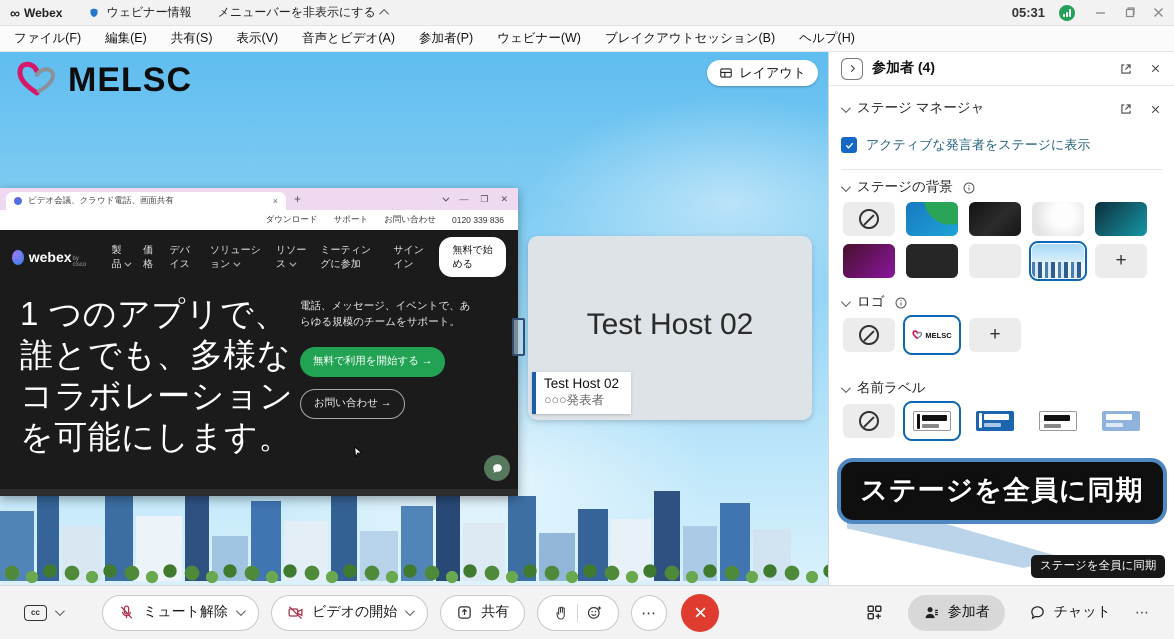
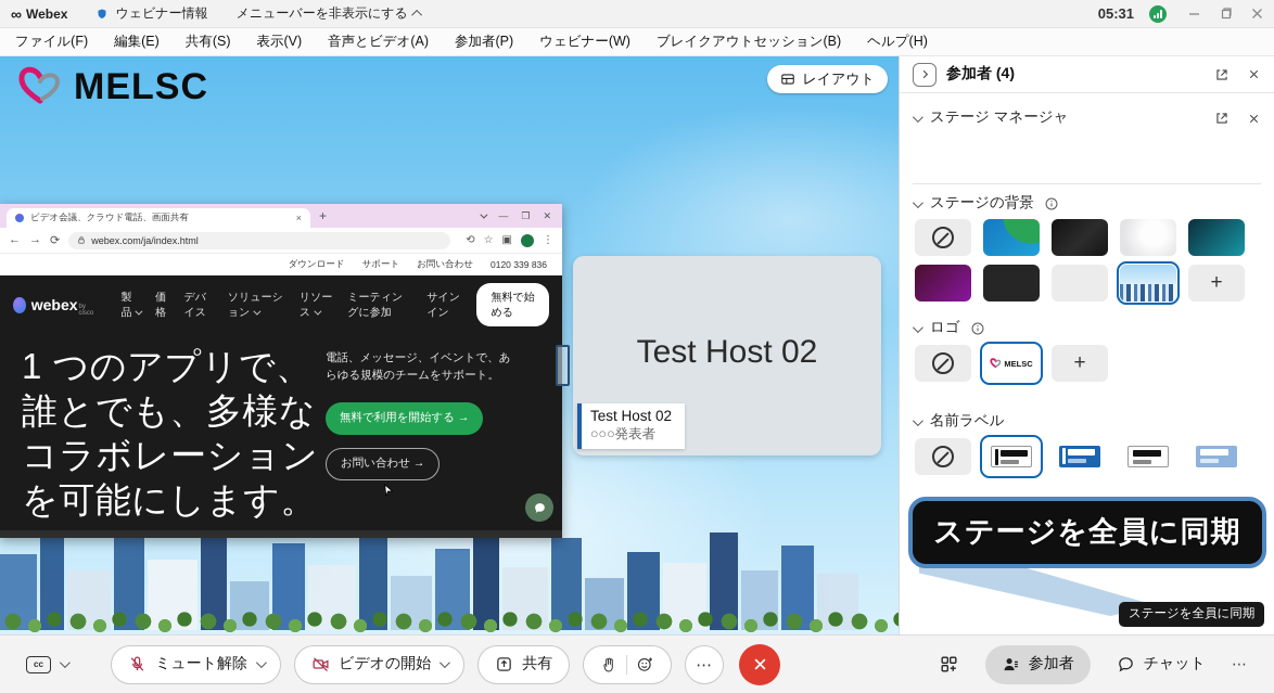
  ∞
  Webex
  ウェビナー情報
  メニューバーを非表示にする
  05:31
  ファイル(F)
  編集(E)
  共有(S)
  表示(V)
  音声とビデオ(A)
  参加者(P)
  ウェビナー(W)
  ブレイクアウトセッション(B)
  ヘルプ(H)
  MELSC
  レイアウト
  ビデオ会議、クラウド電話、画面共有
  ×
  +
  —
  ❐
  ✕
+ ←
+ →
+ ⟳
+ webex.com/ja/index.html
+ ⟲
+ ☆
+ ▣
+ ⋮
  ダウンロード
  サポート
  お問い合わせ
  0120 339 836
  webex
  製品
  価格
  デバイス
  ソリューション
  リソース
  ミーティングに参加
  サインイン
  無料で始める
  1 つのアプリで、
  誰とでも、多様な
  コラボレーション
  を可能にします。
  電話、メッセージ、イベントで、あ
  らゆる規模のチームをサポート。
  無料で利用を開始する →
  お問い合わせ →
  Test Host 02
  Test Host 02
  ○○○発表者
  参加者 (4)
  ステージ マネージャ
- アクティブな発言者をステージに表示
  ステージの背景
  +
  ロゴ
  MELSC
  +
  名前ラベル
  ステージを全員に同期
  ステージを全員に同期
  cc
  ミュート解除
  ビデオの開始
  共有
  ⋯
  参加者
  チャット
  ⋯
